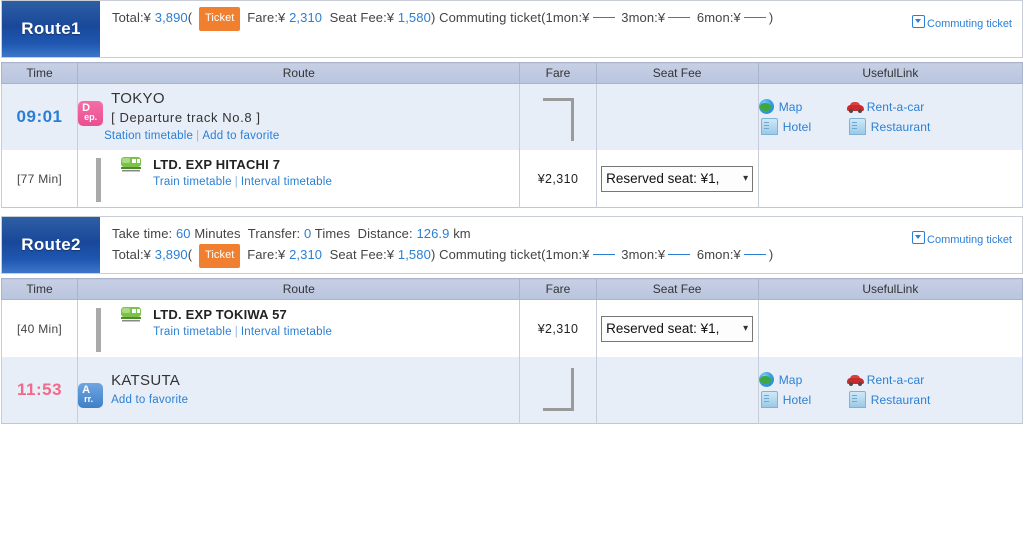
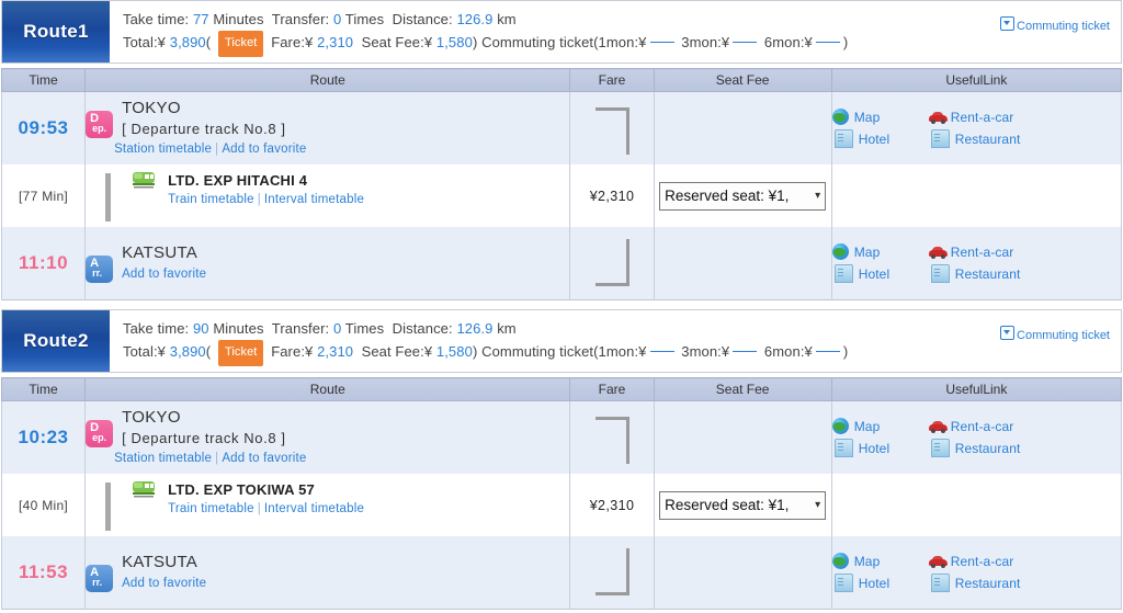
  Route1
+ Take time: 77 Minutes Transfer: 0 Times Distance: 126.9 km
  Total:¥ 3,890( Ticket Fare:¥ 2,310 Seat Fee:¥ 1,580) Commuting ticket(1mon:¥ 3mon:¥ 6mon:¥ )
  Commuting ticket
  Time	Route	Fare	Seat Fee	UsefulLink
- 09:01	D ep. TOKYO [ Departure track No.8 ] Station timetable | Add to favorite			Map Rent-a-car Hotel Restaurant
+ 09:53	D ep. TOKYO [ Departure track No.8 ] Station timetable | Add to favorite			Map Rent-a-car Hotel Restaurant
- [77 Min]	LTD. EXP HITACHI 7 Train timetable | Interval timetable	¥2,310	Reserved seat: ¥1, ▾
+ [77 Min]	LTD. EXP HITACHI 4 Train timetable | Interval timetable	¥2,310	Reserved seat: ¥1, ▾
+ 11:10	A rr. KATSUTA Add to favorite			Map Rent-a-car Hotel Restaurant
  Route2
- Take time: 60 Minutes Transfer: 0 Times Distance: 126.9 km
+ Take time: 90 Minutes Transfer: 0 Times Distance: 126.9 km
  Total:¥ 3,890( Ticket Fare:¥ 2,310 Seat Fee:¥ 1,580) Commuting ticket(1mon:¥ 3mon:¥ 6mon:¥ )
  Commuting ticket
  Time	Route	Fare	Seat Fee	UsefulLink
+ 10:23	D ep. TOKYO [ Departure track No.8 ] Station timetable | Add to favorite			Map Rent-a-car Hotel Restaurant
  [40 Min]	LTD. EXP TOKIWA 57 Train timetable | Interval timetable	¥2,310	Reserved seat: ¥1, ▾
  11:53	A rr. KATSUTA Add to favorite			Map Rent-a-car Hotel Restaurant
